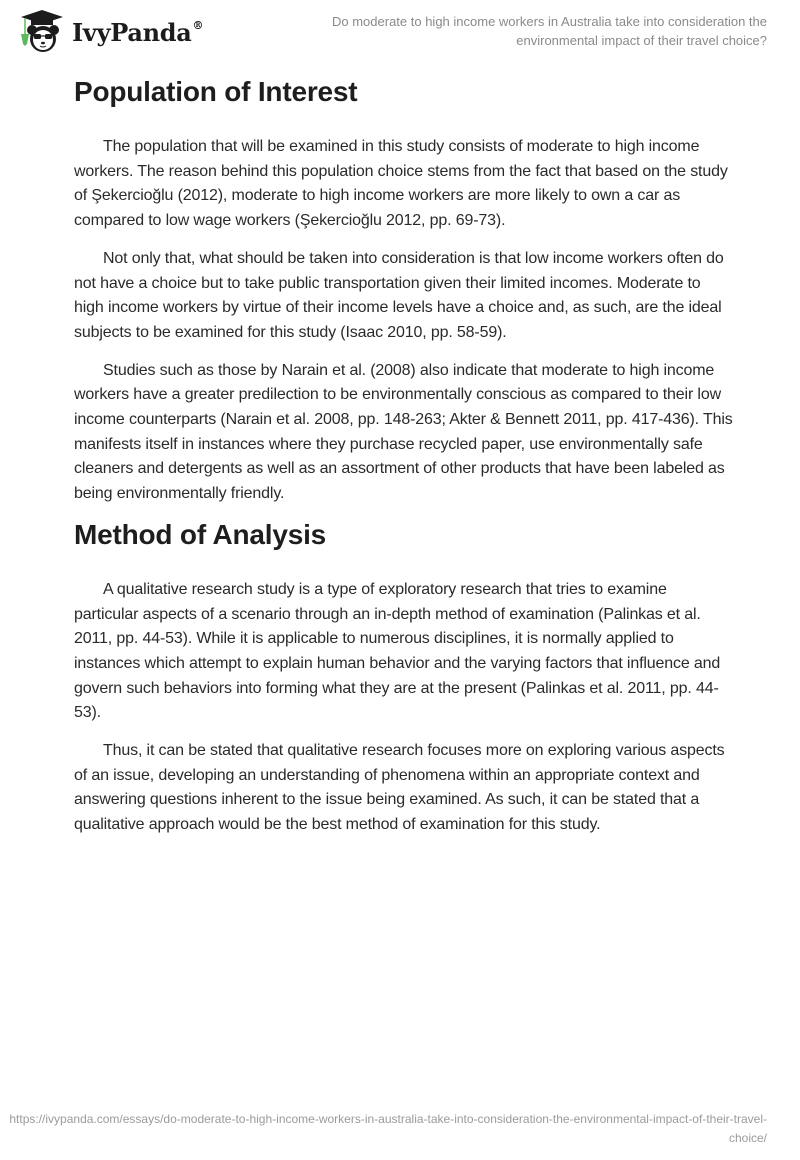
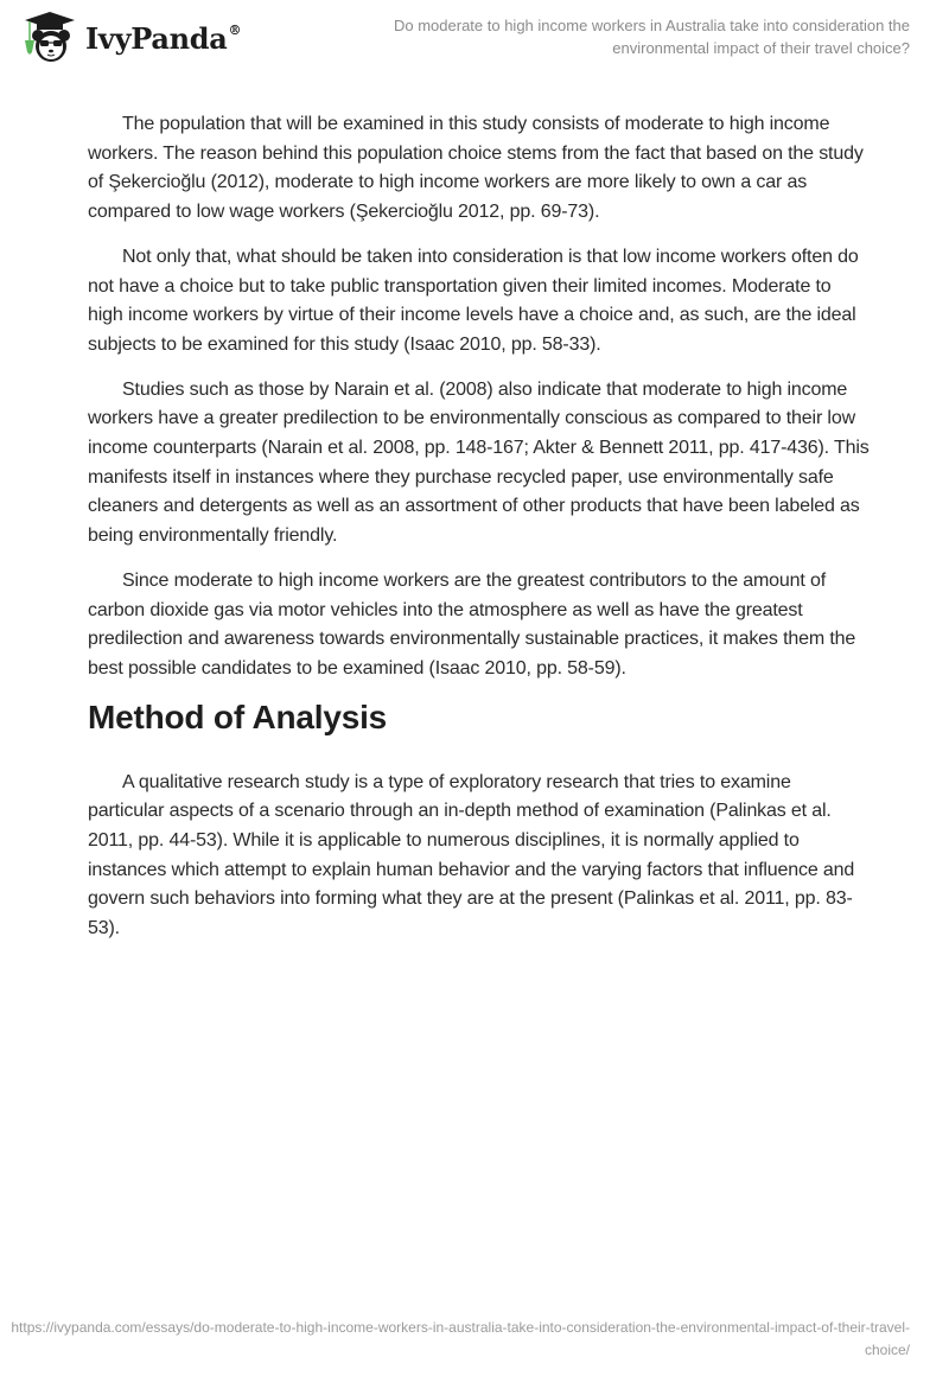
  IvyPanda®
  Do moderate to high income workers in Australia take into consideration the environmental impact of their travel choice?
- Population of Interest
  The population that will be examined in this study consists of moderate to high income workers. The reason behind this population choice stems from the fact that based on the study of Şekercioğlu (2012), moderate to high income workers are more likely to own a car as compared to low wage workers (Şekercioğlu 2012, pp. 69-73).
- Not only that, what should be taken into consideration is that low income workers often do not have a choice but to take public transportation given their limited incomes. Moderate to high income workers by virtue of their income levels have a choice and, as such, are the ideal subjects to be examined for this study (Isaac 2010, pp. 58-59).
+ Not only that, what should be taken into consideration is that low income workers often do not have a choice but to take public transportation given their limited incomes. Moderate to high income workers by virtue of their income levels have a choice and, as such, are the ideal subjects to be examined for this study (Isaac 2010, pp. 58-33).
- Studies such as those by Narain et al. (2008) also indicate that moderate to high income workers have a greater predilection to be environmentally conscious as compared to their low income counterparts (Narain et al. 2008, pp. 148-263; Akter & Bennett 2011, pp. 417-436). This manifests itself in instances where they purchase recycled paper, use environmentally safe cleaners and detergents as well as an assortment of other products that have been labeled as being environmentally friendly.
+ Studies such as those by Narain et al. (2008) also indicate that moderate to high income workers have a greater predilection to be environmentally conscious as compared to their low income counterparts (Narain et al. 2008, pp. 148-167; Akter & Bennett 2011, pp. 417-436). This manifests itself in instances where they purchase recycled paper, use environmentally safe cleaners and detergents as well as an assortment of other products that have been labeled as being environmentally friendly.
+ Since moderate to high income workers are the greatest contributors to the amount of carbon dioxide gas via motor vehicles into the atmosphere as well as have the greatest predilection and awareness towards environmentally sustainable practices, it makes them the best possible candidates to be examined (Isaac 2010, pp. 58-59).
  Method of Analysis
- A qualitative research study is a type of exploratory research that tries to examine particular aspects of a scenario through an in-depth method of examination (Palinkas et al. 2011, pp. 44-53). While it is applicable to numerous disciplines, it is normally applied to instances which attempt to explain human behavior and the varying factors that influence and govern such behaviors into forming what they are at the present (Palinkas et al. 2011, pp. 44-53).
+ A qualitative research study is a type of exploratory research that tries to examine particular aspects of a scenario through an in-depth method of examination (Palinkas et al. 2011, pp. 44-53). While it is applicable to numerous disciplines, it is normally applied to instances which attempt to explain human behavior and the varying factors that influence and govern such behaviors into forming what they are at the present (Palinkas et al. 2011, pp. 83-53).
- Thus, it can be stated that qualitative research focuses more on exploring various aspects of an issue, developing an understanding of phenomena within an appropriate context and answering questions inherent to the issue being examined. As such, it can be stated that a qualitative approach would be the best method of examination for this study.
  https://ivypanda.com/essays/do-moderate-to-high-income-workers-in-australia-take-into-consideration-the-environmental-impact-of-their-travel-choice/
